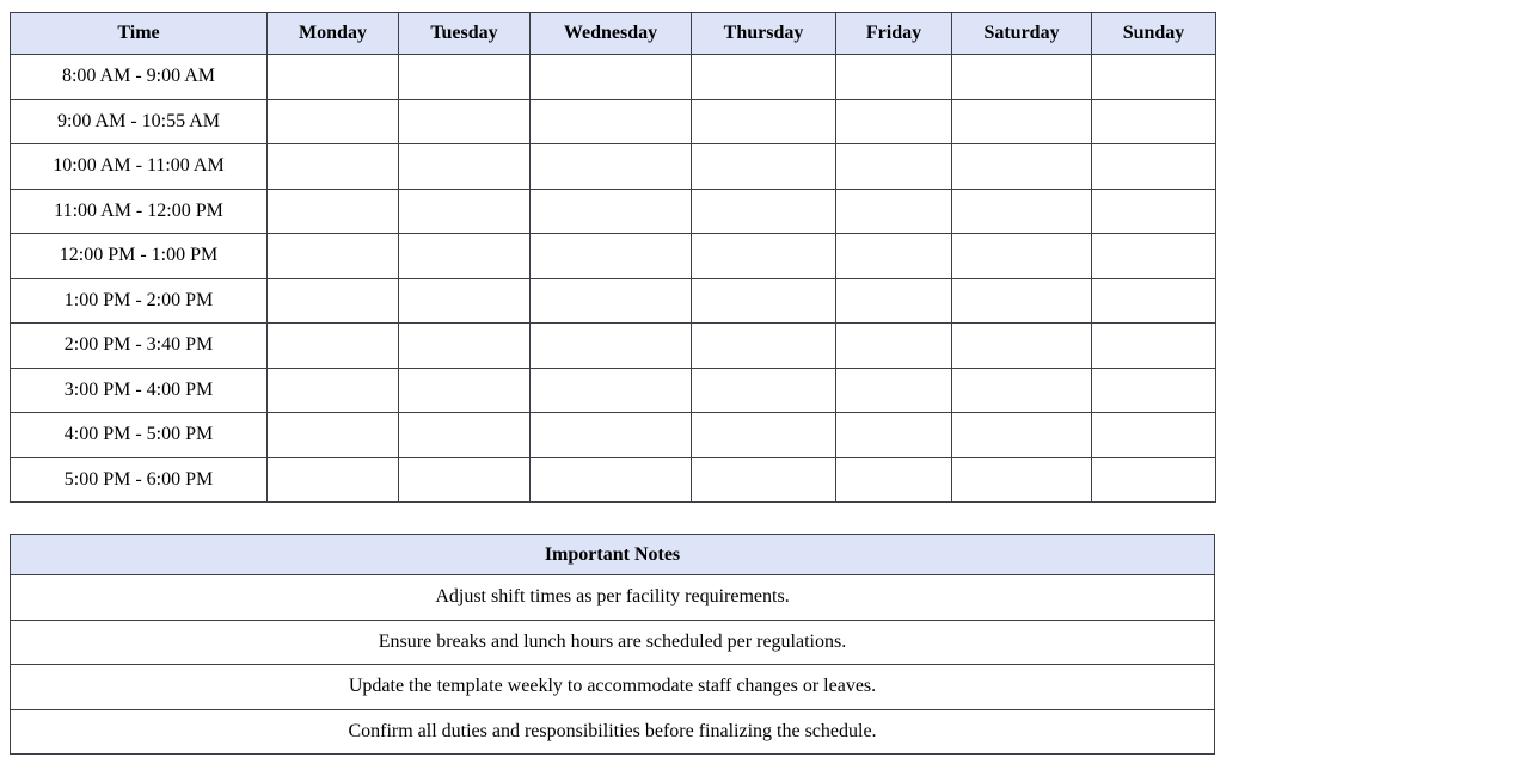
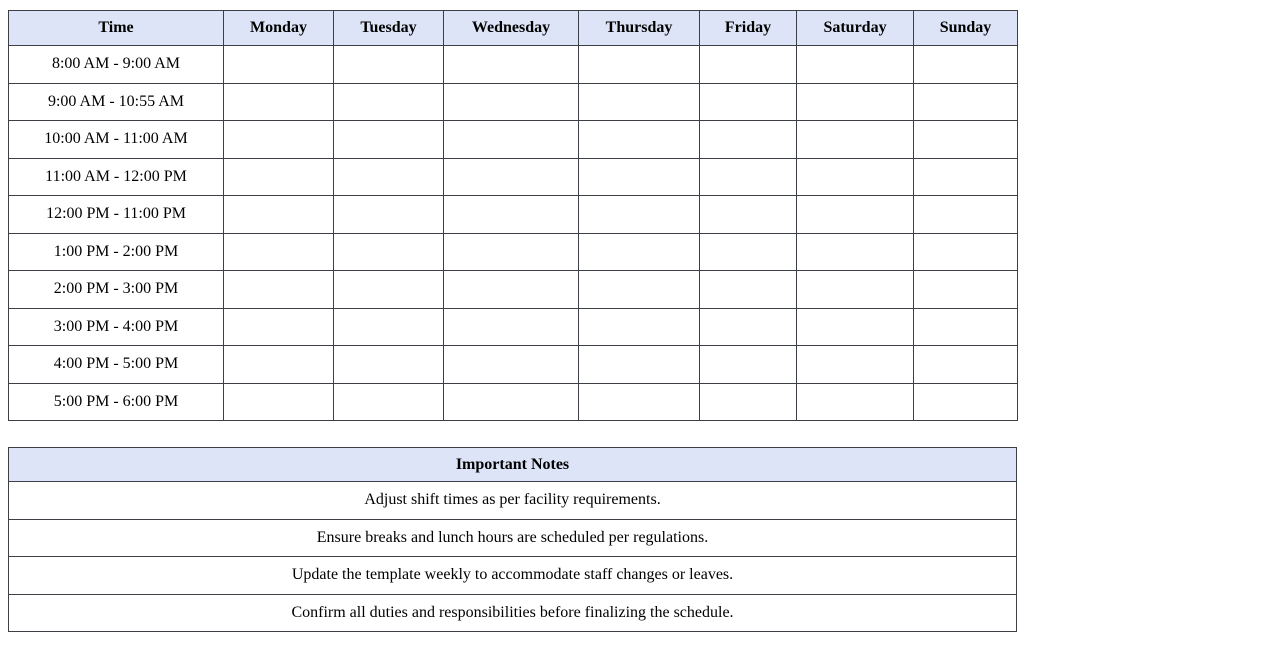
  Time	Monday	Tuesday	Wednesday	Thursday	Friday	Saturday	Sunday
  8:00 AM - 9:00 AM
  9:00 AM - 10:55 AM
  10:00 AM - 11:00 AM
  11:00 AM - 12:00 PM
- 12:00 PM - 1:00 PM
+ 12:00 PM - 11:00 PM
  1:00 PM - 2:00 PM
- 2:00 PM - 3:40 PM
+ 2:00 PM - 3:00 PM
  3:00 PM - 4:00 PM
  4:00 PM - 5:00 PM
  5:00 PM - 6:00 PM
  Important Notes
  Adjust shift times as per facility requirements.
  Ensure breaks and lunch hours are scheduled per regulations.
  Update the template weekly to accommodate staff changes or leaves.
  Confirm all duties and responsibilities before finalizing the schedule.
